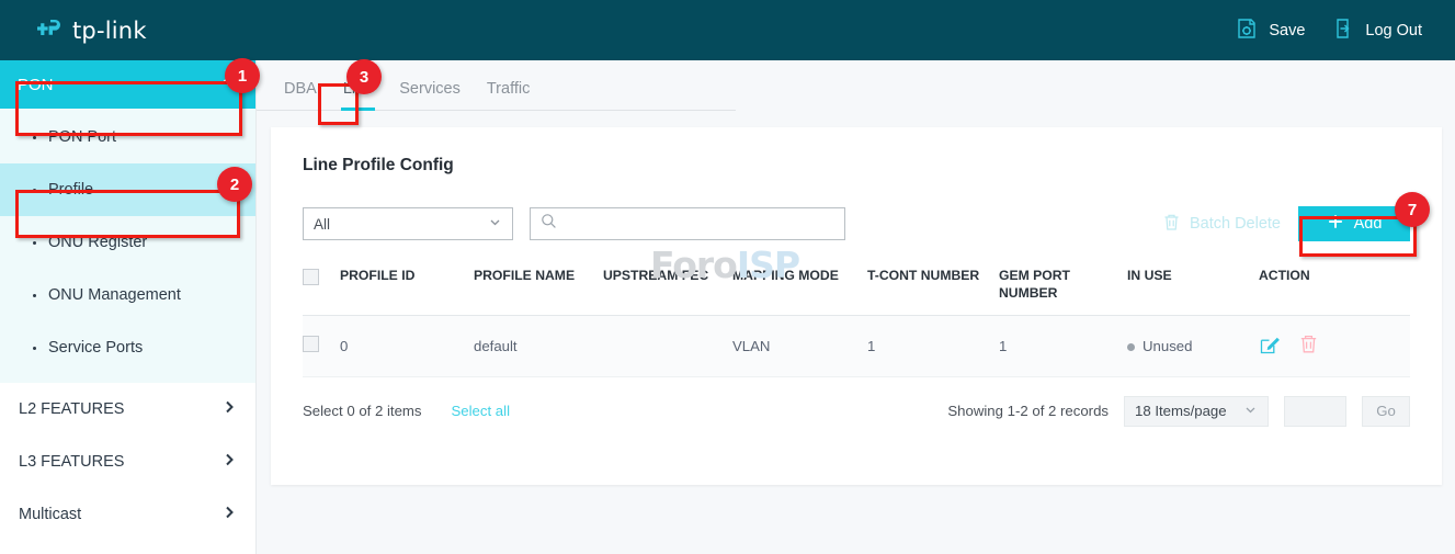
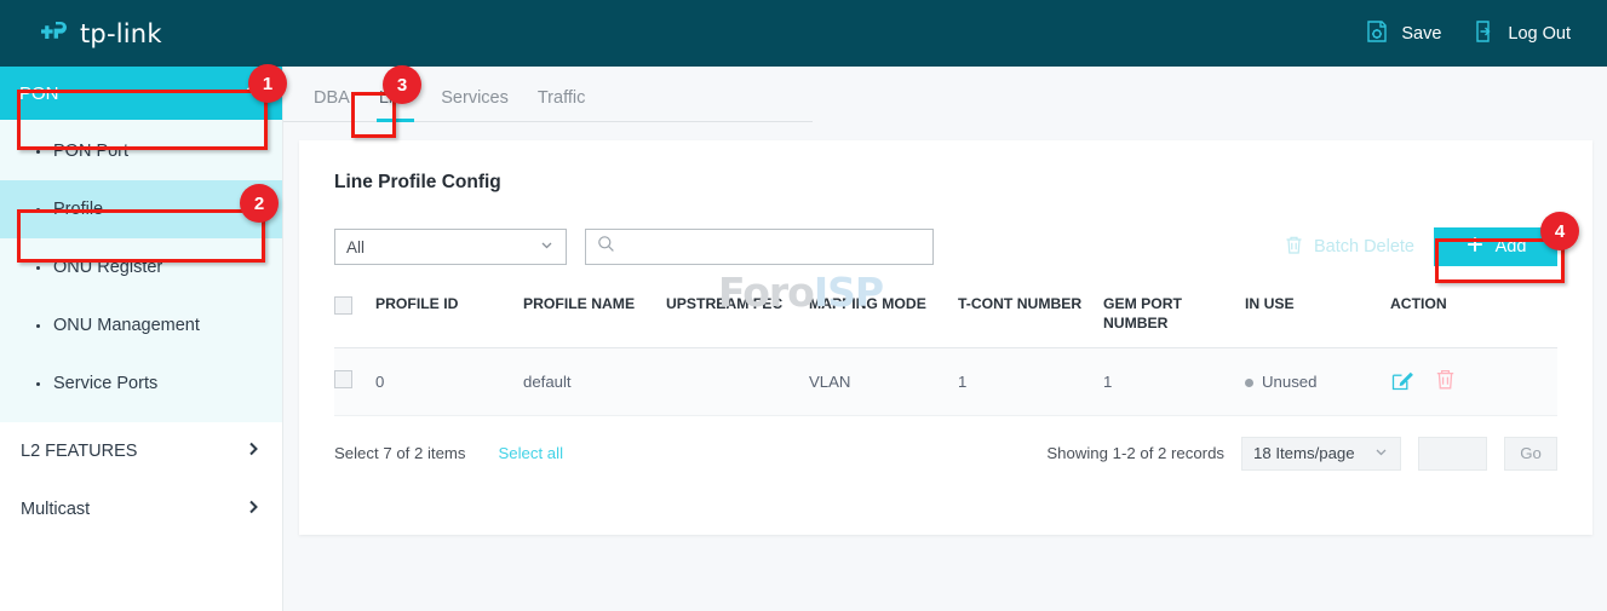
  tp-link
  Save
  Log Out
  PON
  PON Port
  Profile
  ONU Register
  ONU Management
  Service Ports
  L2 FEATURES
- L3 FEATURES
  Multicast
  DBA
  Services
  Traffic
  Line Profile Config
  All
  Batch Delete
  Add
  	PROFILE ID	PROFILE NAME	UPSTREAM FEC	MAPPING MODE	T-CONT NUMBER	GEM PORT NUMBER	IN USE	ACTION
  	0	default		VLAN	1	1	Unused
- Select 0 of 2 items
+ Select 7 of 2 items
  Select all
  Showing 1-2 of 2 records
  18 Items/page
  Go
  ForoISP
  1
  2
  3
- 7
+ 4
